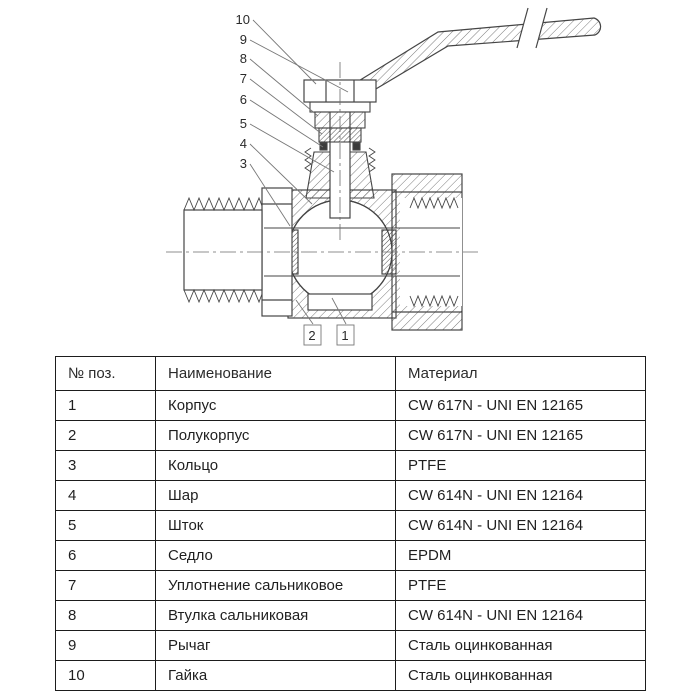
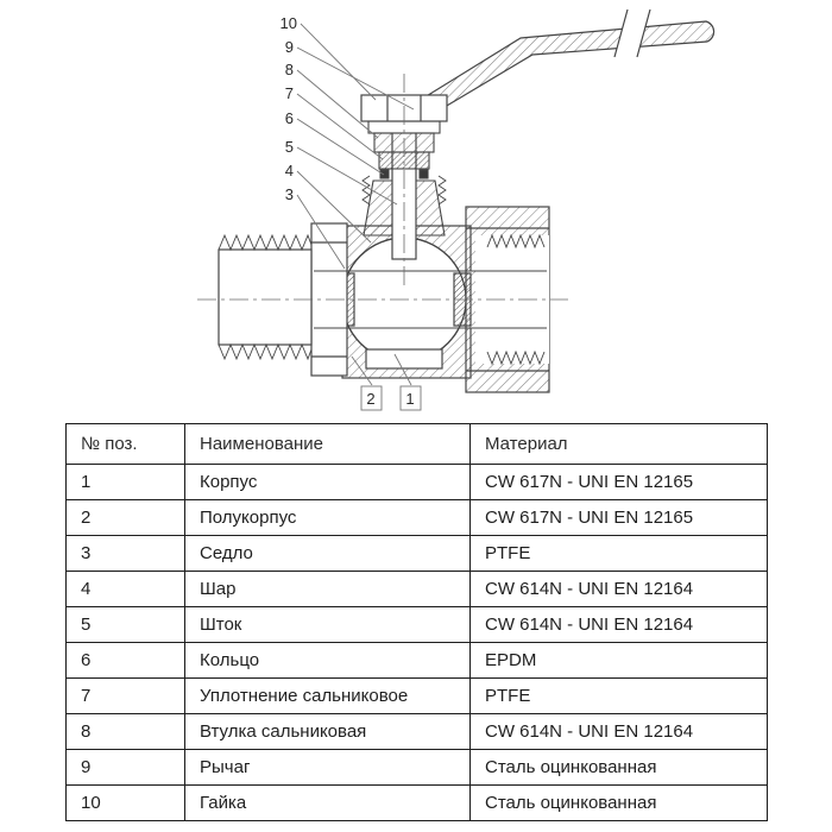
  10
  9
  8
  7
  6
  5
  4
  3
  2
  1
  № поз.	Наименование	Материал
  1	Корпус	CW 617N - UNI EN 12165
  2	Полукорпус	CW 617N - UNI EN 12165
- 3	Кольцо	PTFE
+ 3	Седло	PTFE
  4	Шар	CW 614N - UNI EN 12164
  5	Шток	CW 614N - UNI EN 12164
- 6	Седло	EPDM
+ 6	Кольцо	EPDM
  7	Уплотнение сальниковое	PTFE
  8	Втулка сальниковая	CW 614N - UNI EN 12164
  9	Рычаг	Сталь оцинкованная
  10	Гайка	Сталь оцинкованная
